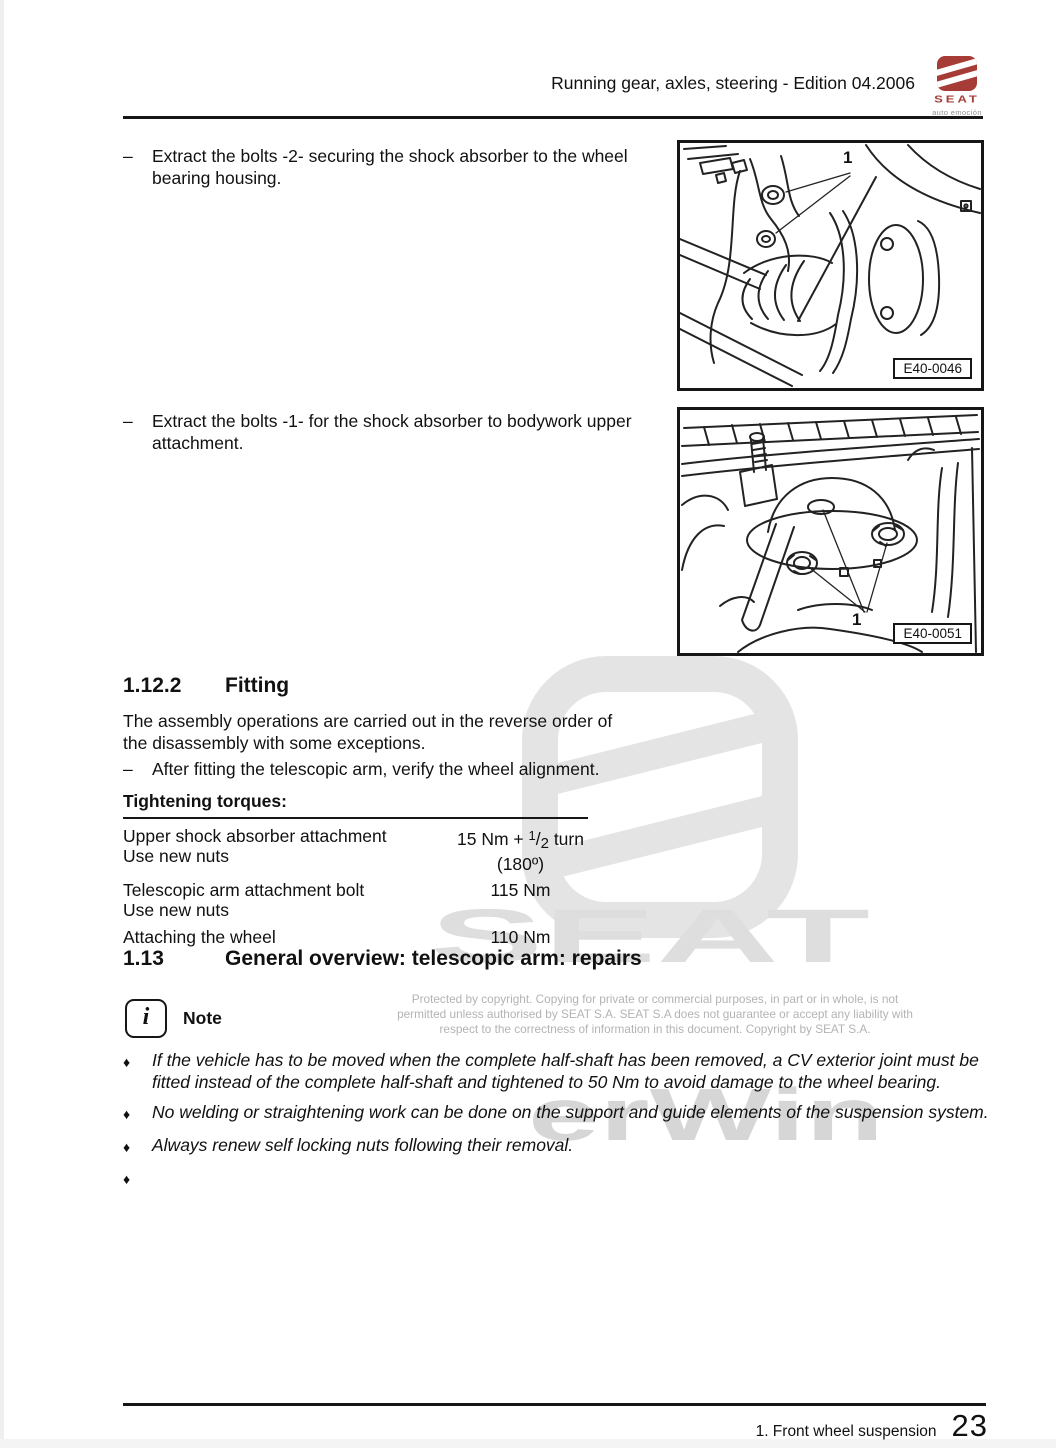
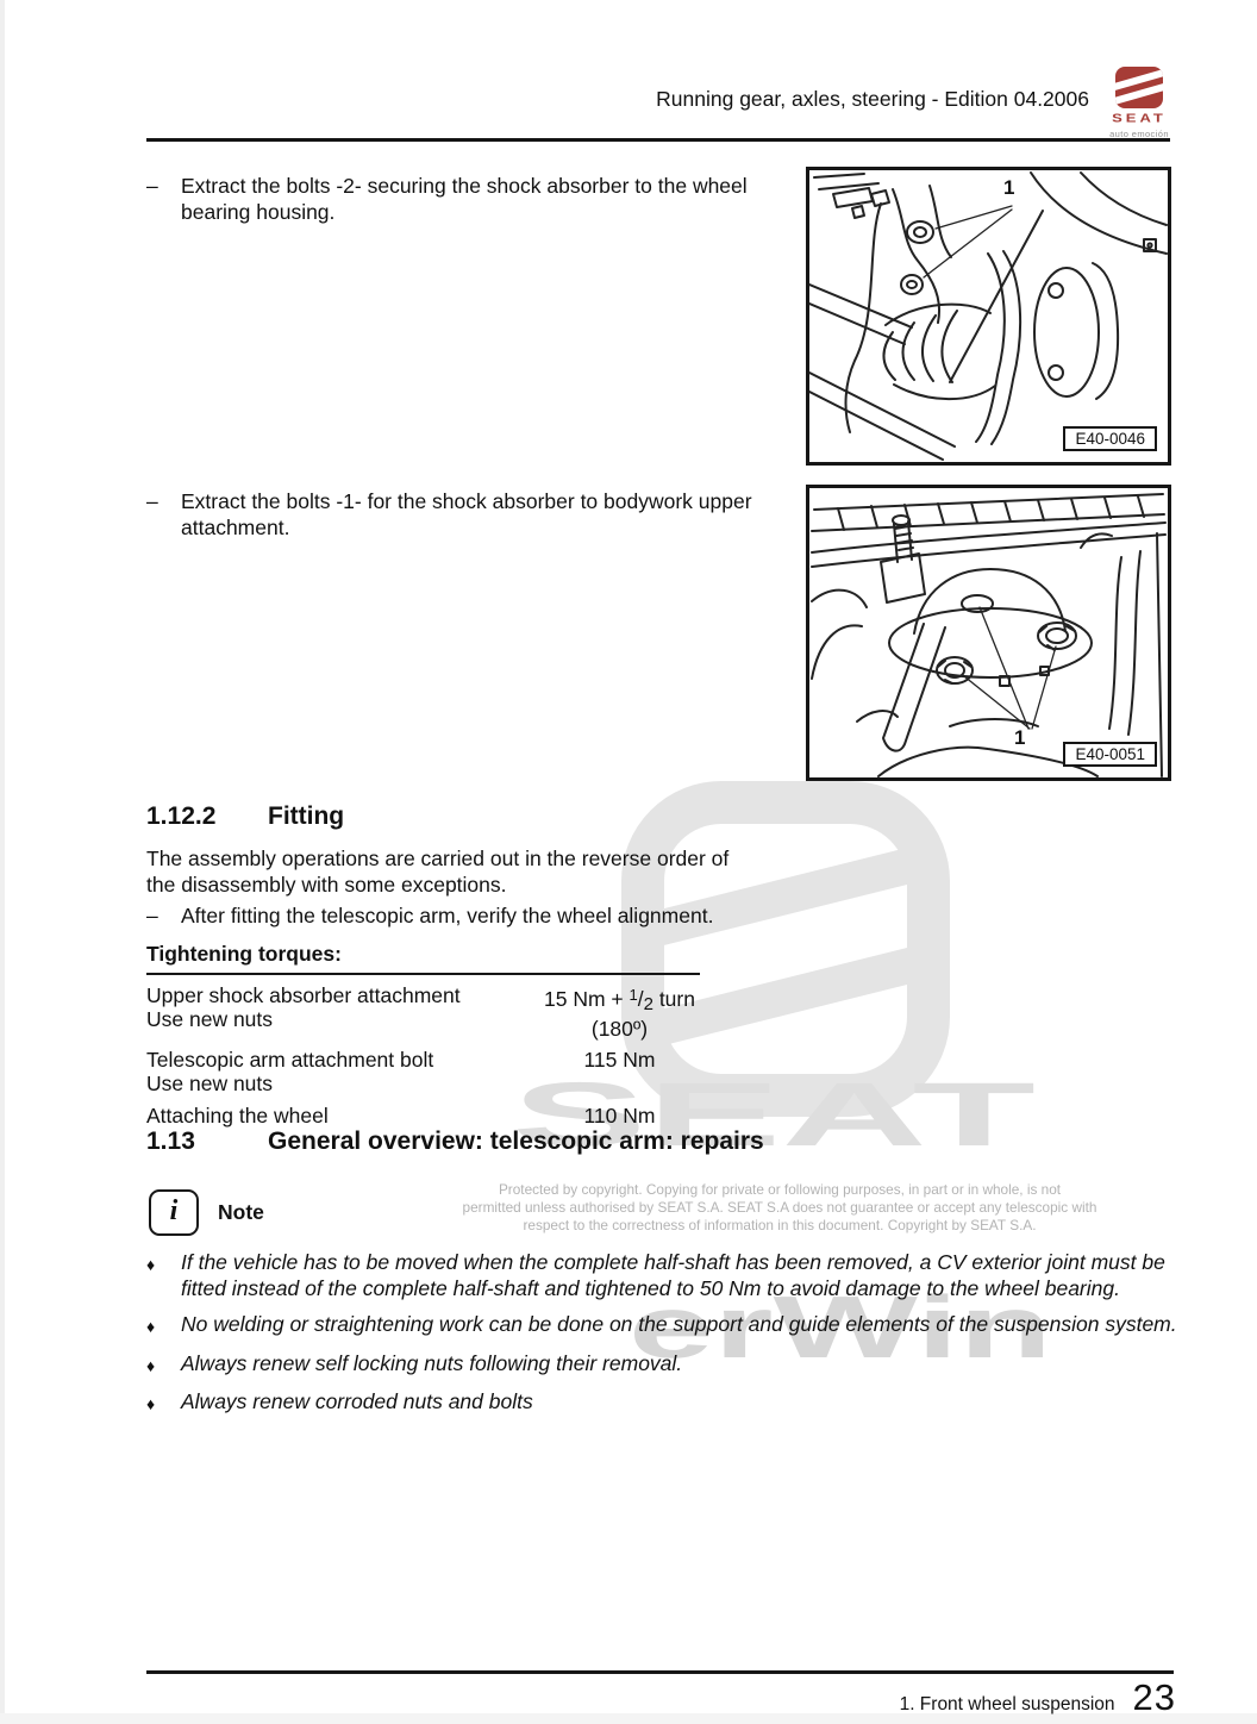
  SEAT
  erWin
  Running gear, axles, steering - Edition 04.2006
  SEAT
  auto emoción
  –
  Extract the bolts -2- securing the shock absorber to the wheel bearing housing.
  1
  E40-0046
  –
  Extract the bolts -1- for the shock absorber to bodywork upper attachment.
  1
  E40-0051
  1.12.2
  Fitting
  The assembly operations are carried out in the reverse order of the disassembly with some exceptions.
  –
  After fitting the telescopic arm, verify the wheel alignment.
  Tightening torques:
  Upper shock absorber attachment
  Use new nuts
  15 Nm + 1/2 turn
  (180º)
  Telescopic arm attachment bolt
  Use new nuts
  115 Nm
  Attaching the wheel
  110 Nm
  1.13
  General overview: telescopic arm: repairs
- Protected by copyright. Copying for private or commercial purposes, in part or in whole, is not
+ Protected by copyright. Copying for private or following purposes, in part or in whole, is not
- permitted unless authorised by SEAT S.A. SEAT S.A does not guarantee or accept any liability with
+ permitted unless authorised by SEAT S.A. SEAT S.A does not guarantee or accept any telescopic with
  respect to the correctness of information in this document. Copyright by SEAT S.A.
  i
  Note
  ♦
  If the vehicle has to be moved when the complete half-shaft has been removed, a CV exterior joint must be fitted instead of the complete half-shaft and tightened to 50 Nm to avoid damage to the wheel bearing.
  ♦
  No welding or straightening work can be done on the support and guide elements of the suspension system.
  ♦
  Always renew self locking nuts following their removal.
  ♦
+ Always renew corroded nuts and bolts
  1. Front wheel suspension
  23
